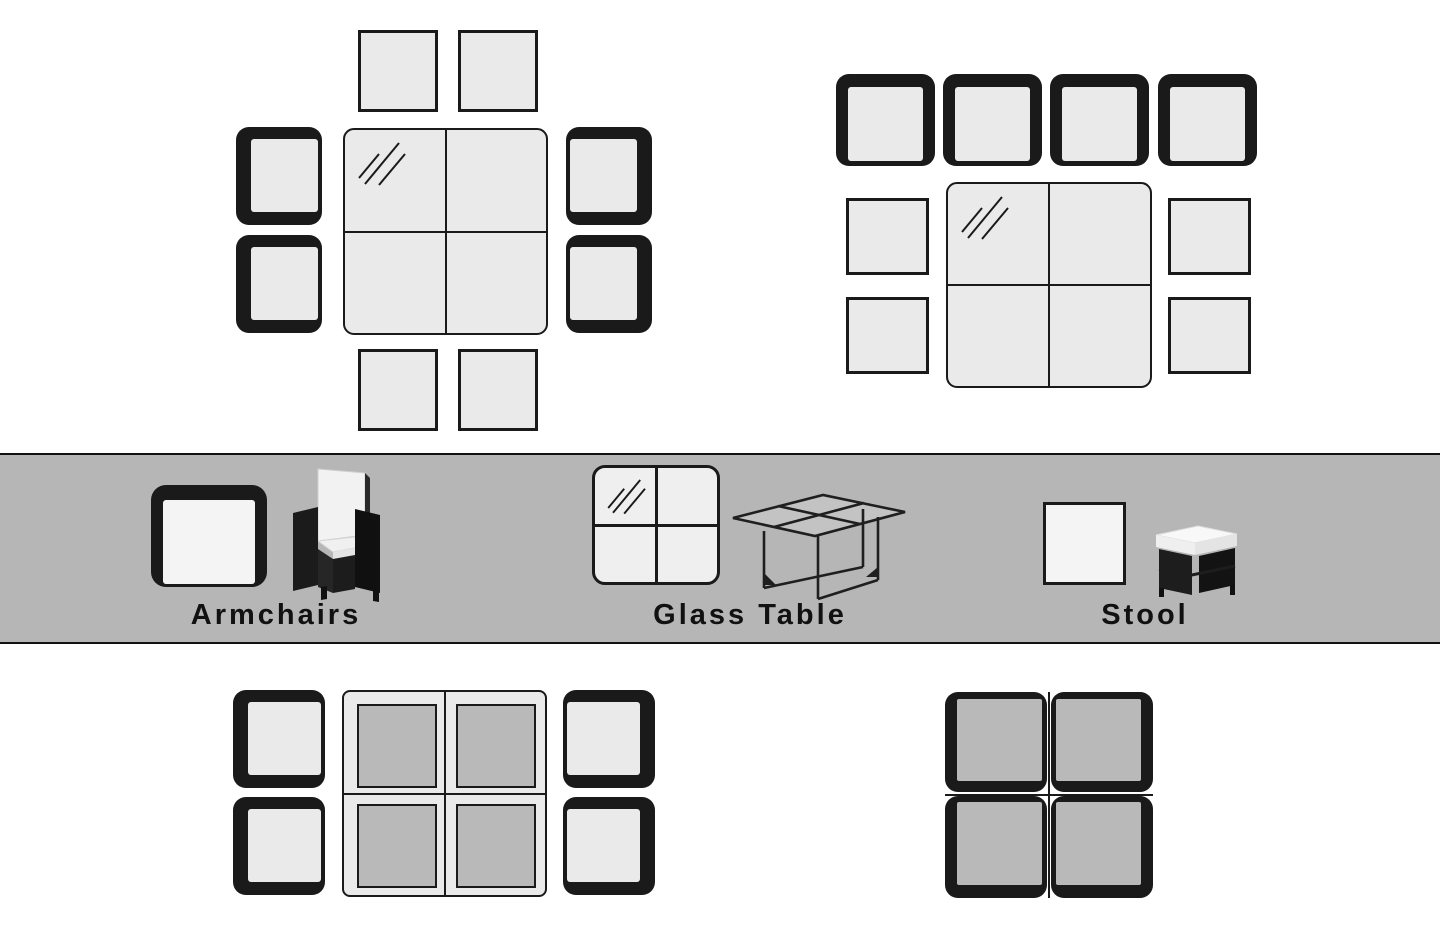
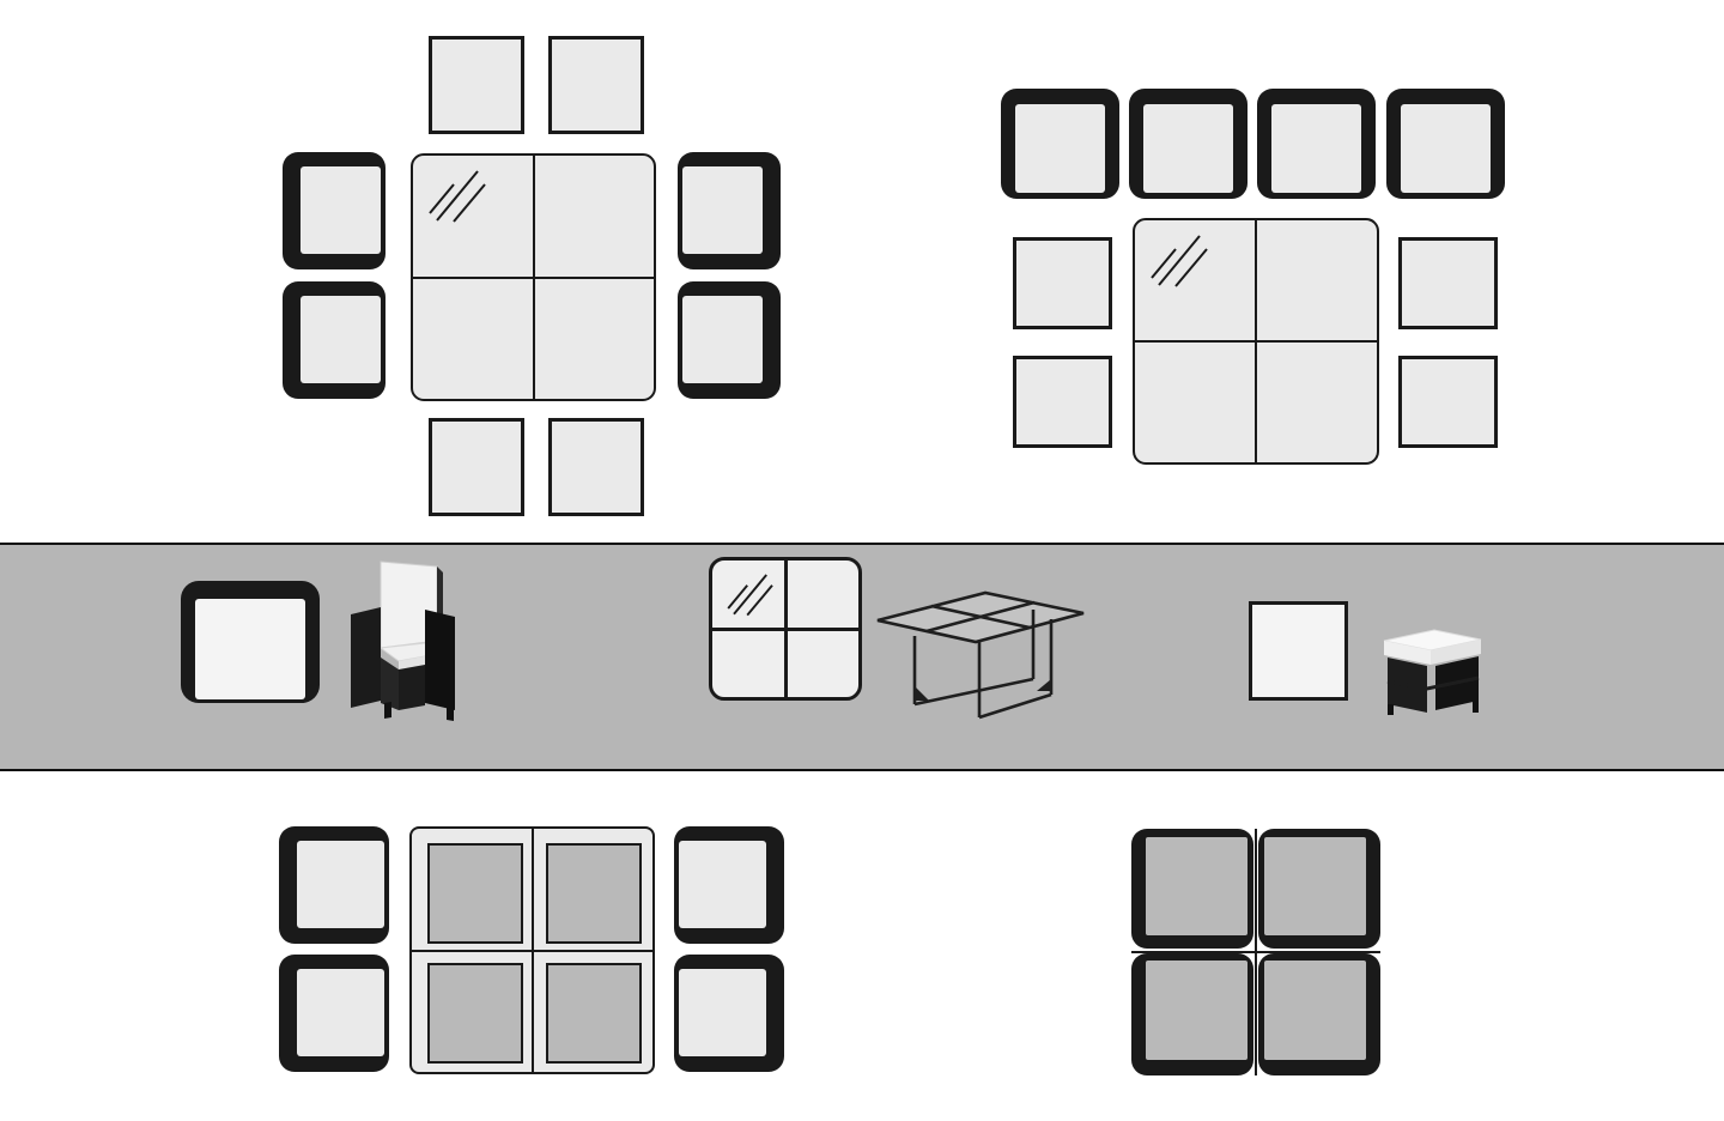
- Armchairs
- Glass Table
- Stool
